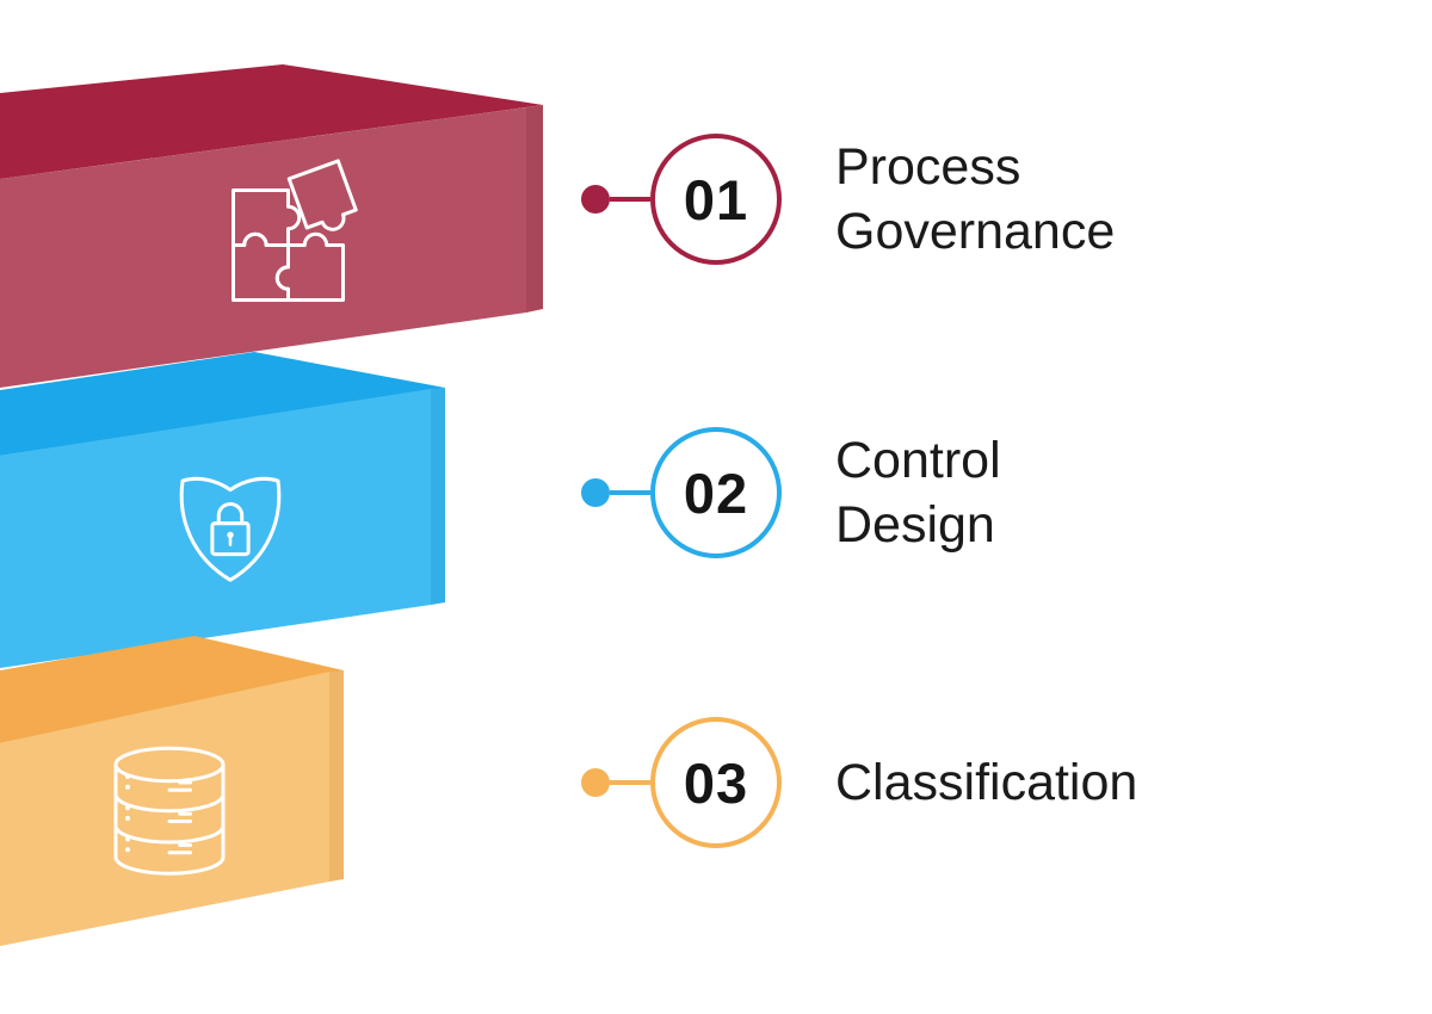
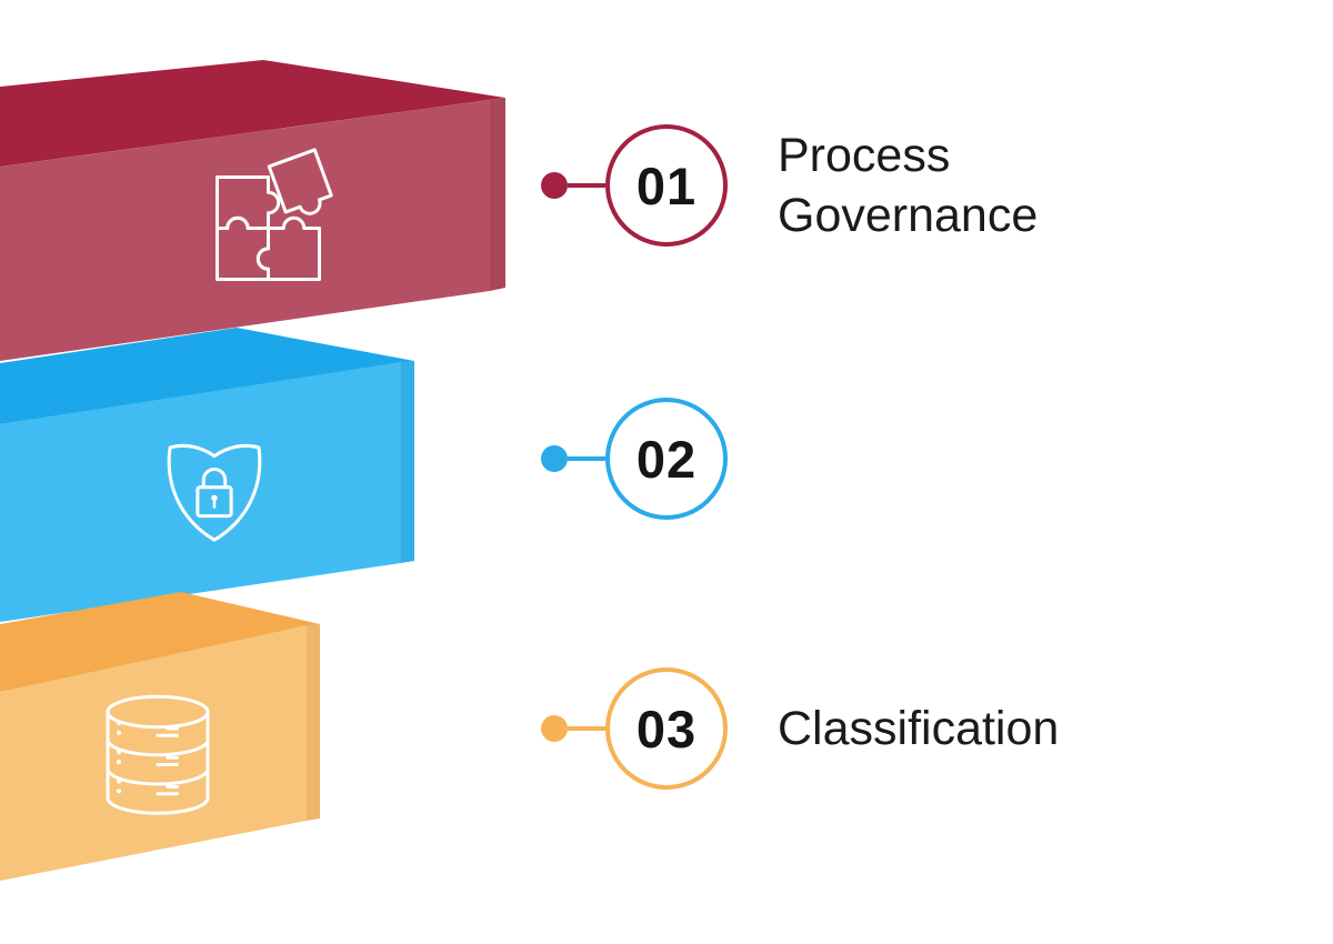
  01
  Process
  Governance
  02
- Control
- Design
  03
  Classification
